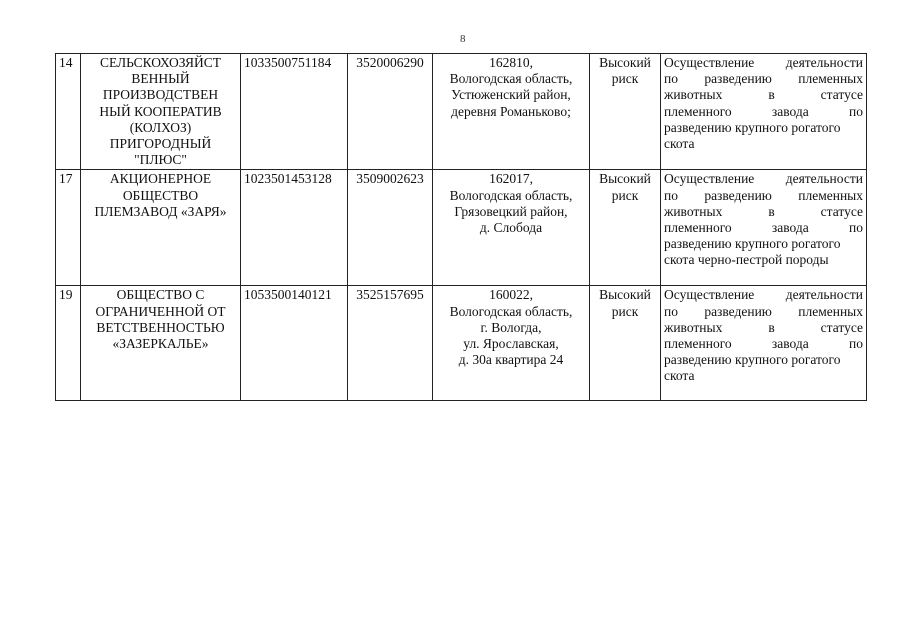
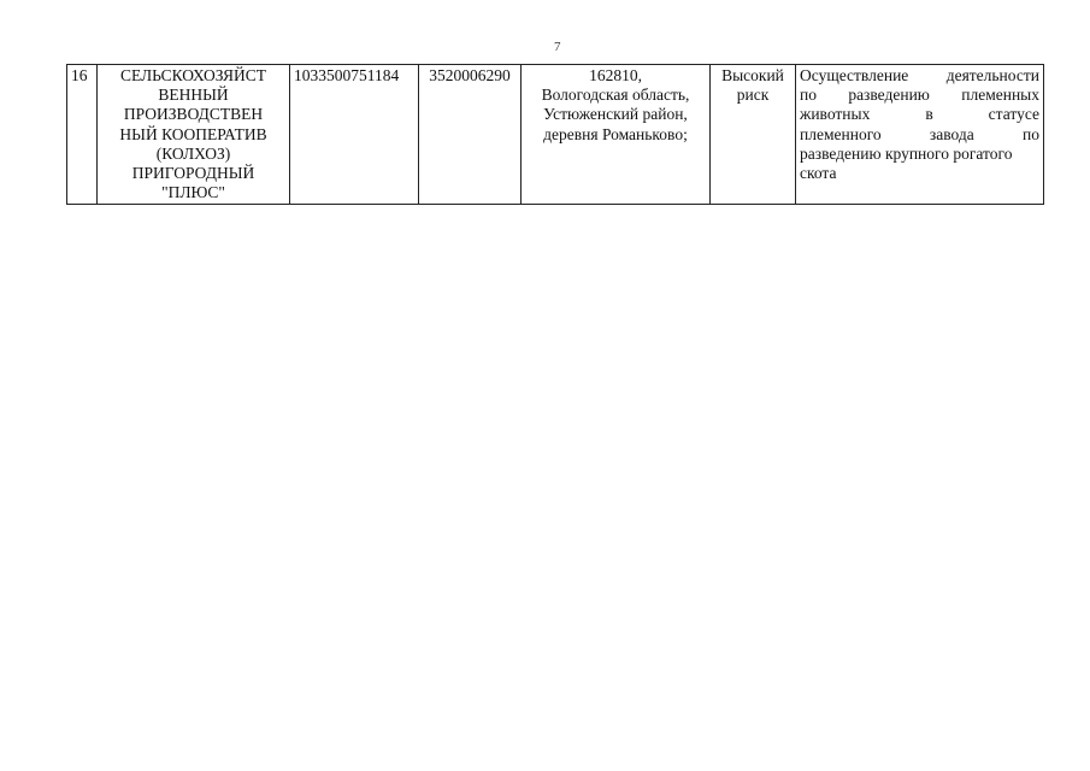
- 8
+ 7
- 14	СЕЛЬСКОХОЗЯЙСТВЕННЫЙПРОИЗВОДСТВЕННЫЙ КООПЕРАТИВ(КОЛХОЗ)ПРИГОРОДНЫЙ"ПЛЮС"	1033500751184	3520006290	162810,Вологодская область,Устюженский район,деревня Романьково;	Высокийриск	Осуществление деятельностипо разведению племенныхживотных в статусеплеменного завода поразведению крупного рогатогоскота
+ 16	СЕЛЬСКОХОЗЯЙСТВЕННЫЙПРОИЗВОДСТВЕННЫЙ КООПЕРАТИВ(КОЛХОЗ)ПРИГОРОДНЫЙ"ПЛЮС"	1033500751184	3520006290	162810,Вологодская область,Устюженский район,деревня Романьково;	Высокийриск	Осуществление деятельностипо разведению племенныхживотных в статусеплеменного завода поразведению крупного рогатогоскота
- 17	АКЦИОНЕРНОЕОБЩЕСТВОПЛЕМЗАВОД «ЗАРЯ»	1023501453128	3509002623	162017,Вологодская область,Грязовецкий район,д. Слобода	Высокийриск	Осуществление деятельностипо разведению племенныхживотных в статусеплеменного завода поразведению крупного рогатогоскота черно-пестрой породы
- 19	ОБЩЕСТВО СОГРАНИЧЕННОЙ ОТВЕТСТВЕННОСТЬЮ«ЗАЗЕРКАЛЬЕ»	1053500140121	3525157695	160022,Вологодская область,г. Вологда,ул. Ярославская,д. 30а квартира 24	Высокийриск	Осуществление деятельностипо разведению племенныхживотных в статусеплеменного завода поразведению крупного рогатогоскота
